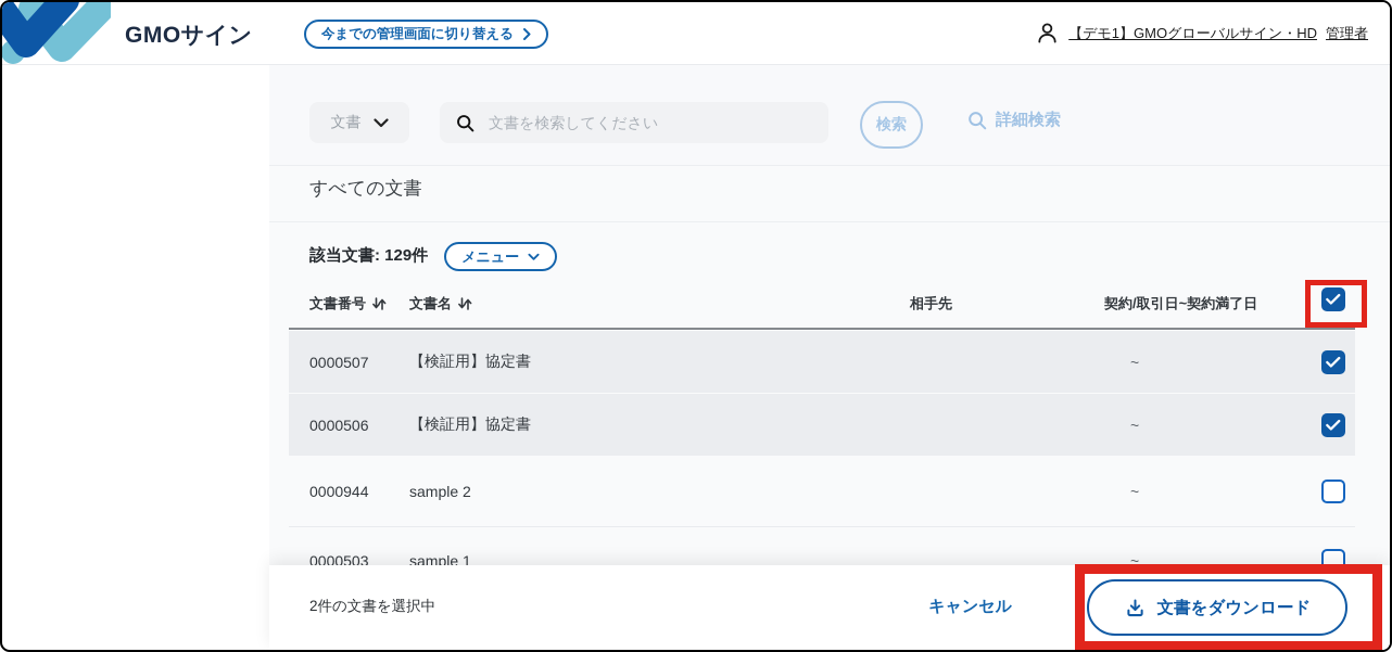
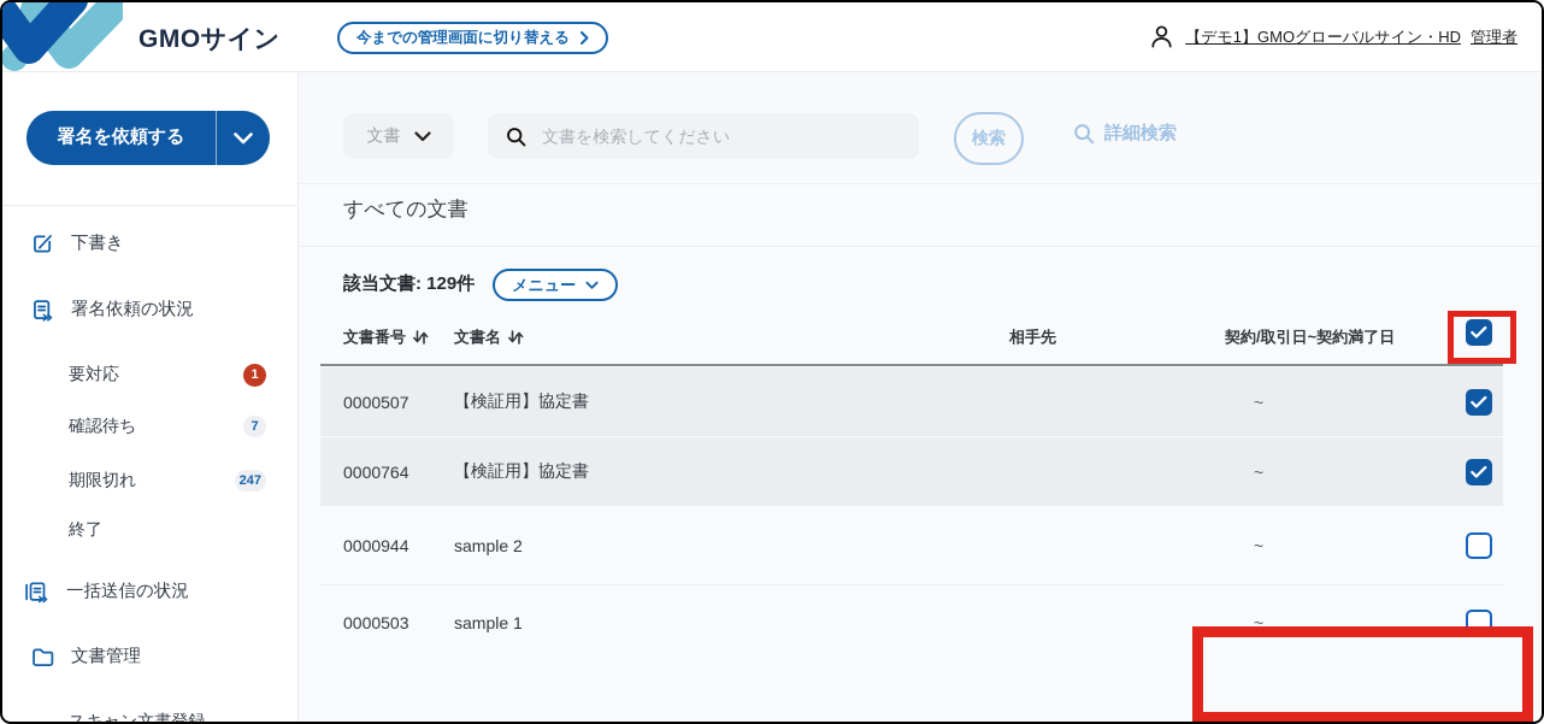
  GMOサイン
  今までの管理画面に切り替える
  【デモ1】GMOグローバルサイン・HD
  管理者
+ 署名を依頼する
+ 下書き
+ 署名依頼の状況
+ 要対応
+ 1
+ 確認待ち
+ 7
+ 期限切れ
+ 247
+ 終了
+ 一括送信の状況
+ 文書管理
+ スキャン文書登録
  文書
  文書を検索してください
  検索
  詳細検索
  すべての文書
  該当文書: 129件
  メニュー
  文書番号
  文書名
  相手先
  契約/取引日~契約満了日
  0000507
  【検証用】協定書
  ~
- 0000506
+ 0000764
  【検証用】協定書
  ~
  0000944
  sample 2
  ~
  0000503
  sample 1
  ~
- 2件の文書を選択中
- キャンセル
- 文書をダウンロード
